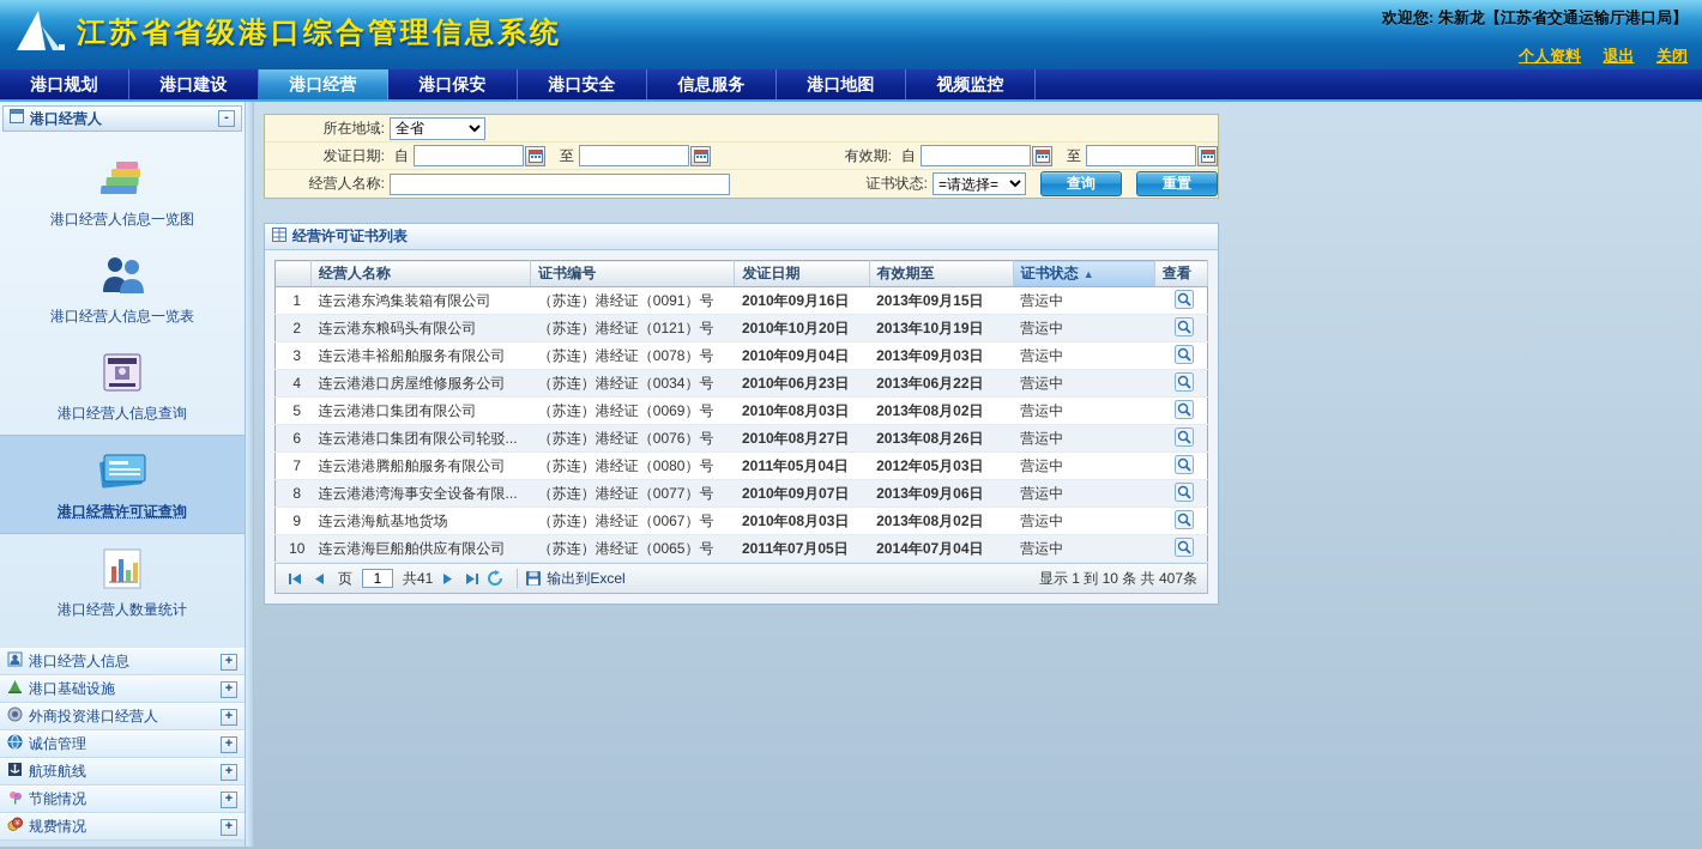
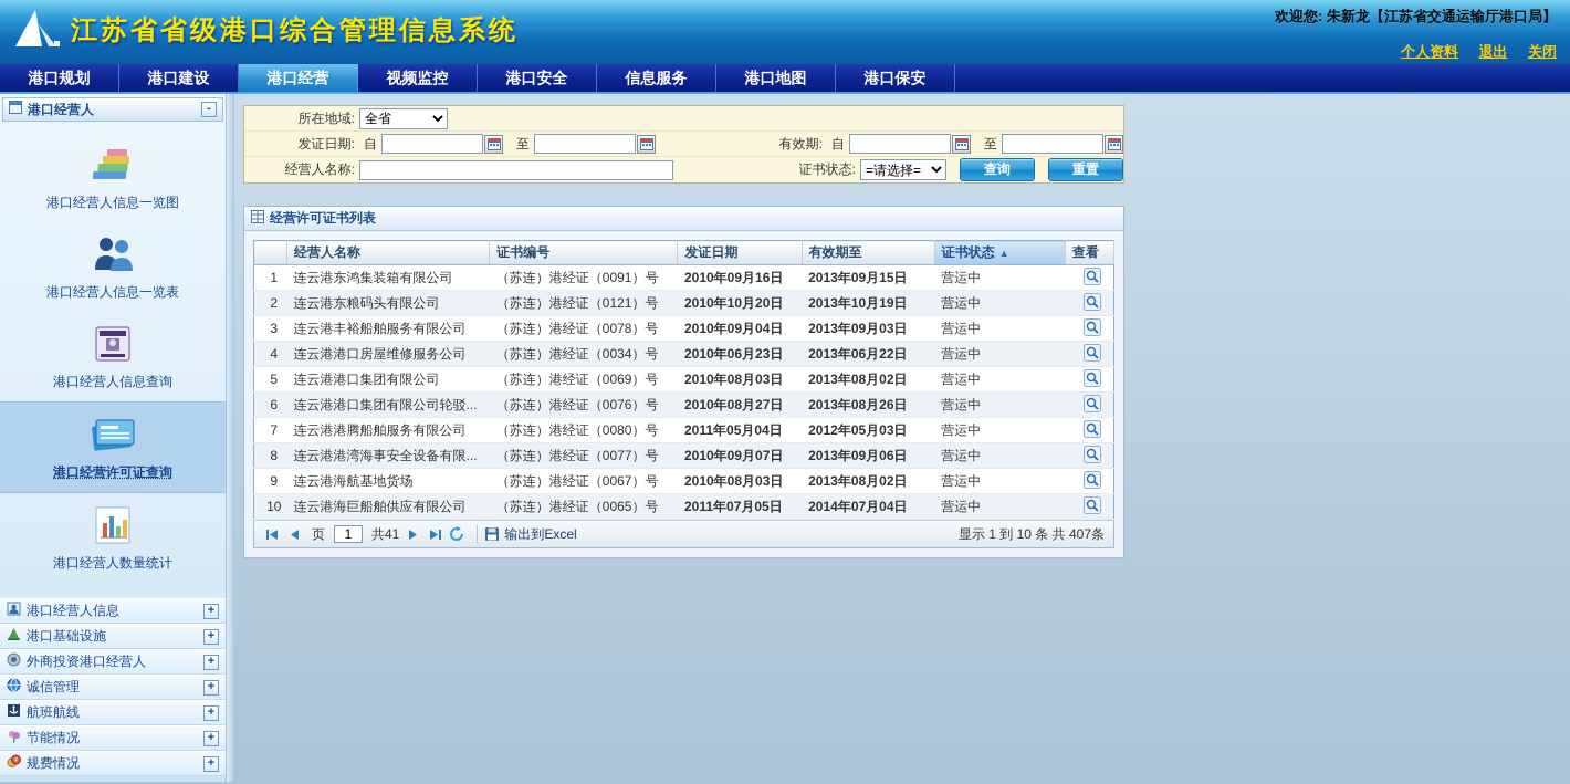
  江苏省省级港口综合管理信息系统
  欢迎您: 朱新龙【江苏省交通运输厅港口局】
  个人资料 退出 关闭
  港口规划
  港口建设
  港口经营
- 港口保安
+ 视频监控
  港口安全
  信息服务
  港口地图
- 视频监控
+ 港口保安
  港口经营人
  -
  港口经营人信息一览图
  港口经营人信息一览表
  港口经营人信息查询
  港口经营许可证查询
  港口经营人数量统计
  港口经营人信息
  +
  港口基础设施
  +
  外商投资港口经营人
  +
  诚信管理
  +
  航班航线
  +
  节能情况
  +
  规费情况
  +
  所在地域:
  全省
  发证日期:
  自
  至
  有效期:
  自
  至
  经营人名称:
  证书状态:
  =请选择=
  查询
  重置
  经营许可证书列表
  	经营人名称	证书编号	发证日期	有效期至	证书状态 ▲	查看
  1	连云港东鸿集装箱有限公司	（苏连）港经证（0091）号	2010年09月16日	2013年09月15日	营运中
  2	连云港东粮码头有限公司	（苏连）港经证（0121）号	2010年10月20日	2013年10月19日	营运中
  3	连云港丰裕船舶服务有限公司	（苏连）港经证（0078）号	2010年09月04日	2013年09月03日	营运中
  4	连云港港口房屋维修服务公司	（苏连）港经证（0034）号	2010年06月23日	2013年06月22日	营运中
  5	连云港港口集团有限公司	（苏连）港经证（0069）号	2010年08月03日	2013年08月02日	营运中
  6	连云港港口集团有限公司轮驳...	（苏连）港经证（0076）号	2010年08月27日	2013年08月26日	营运中
  7	连云港港腾船舶服务有限公司	（苏连）港经证（0080）号	2011年05月04日	2012年05月03日	营运中
  8	连云港港湾海事安全设备有限...	（苏连）港经证（0077）号	2010年09月07日	2013年09月06日	营运中
  9	连云港海航基地货场	（苏连）港经证（0067）号	2010年08月03日	2013年08月02日	营运中
  10	连云港海巨船舶供应有限公司	（苏连）港经证（0065）号	2011年07月05日	2014年07月04日	营运中
  页
  1
  共41
  输出到Excel
  显示 1 到 10 条 共 407条
